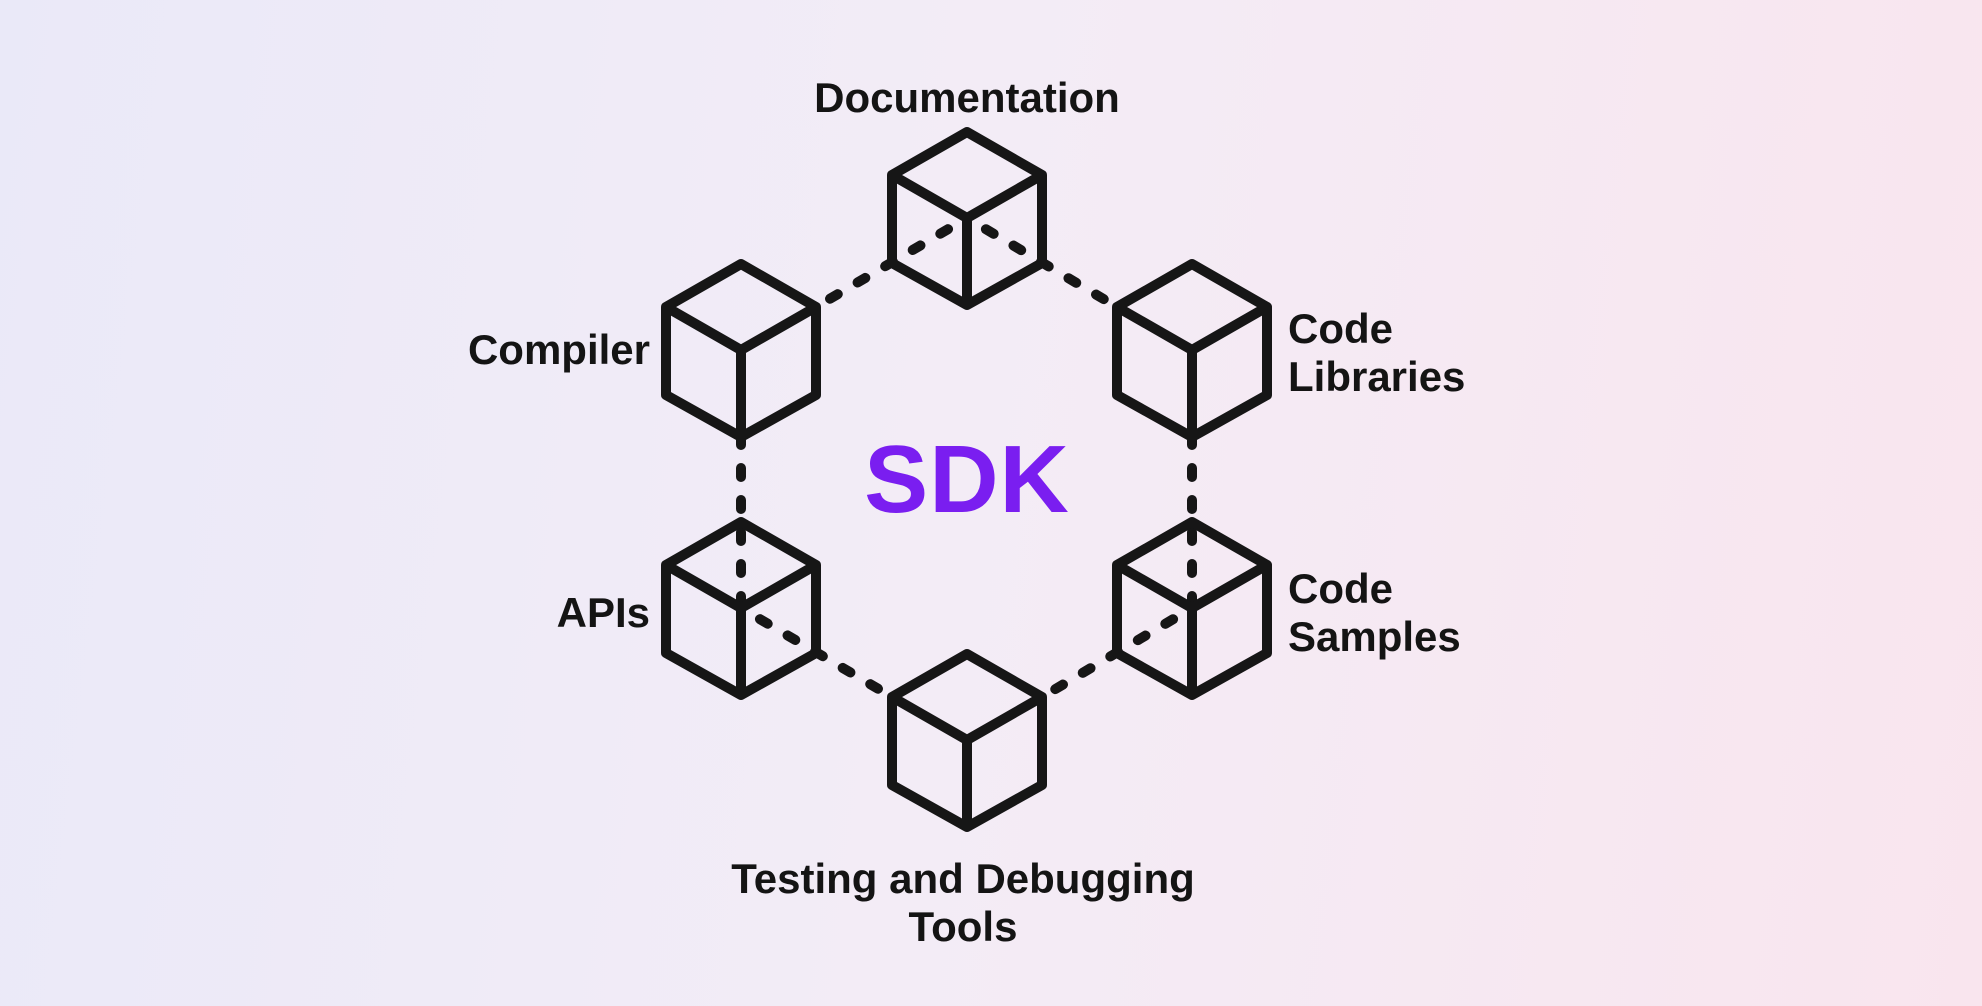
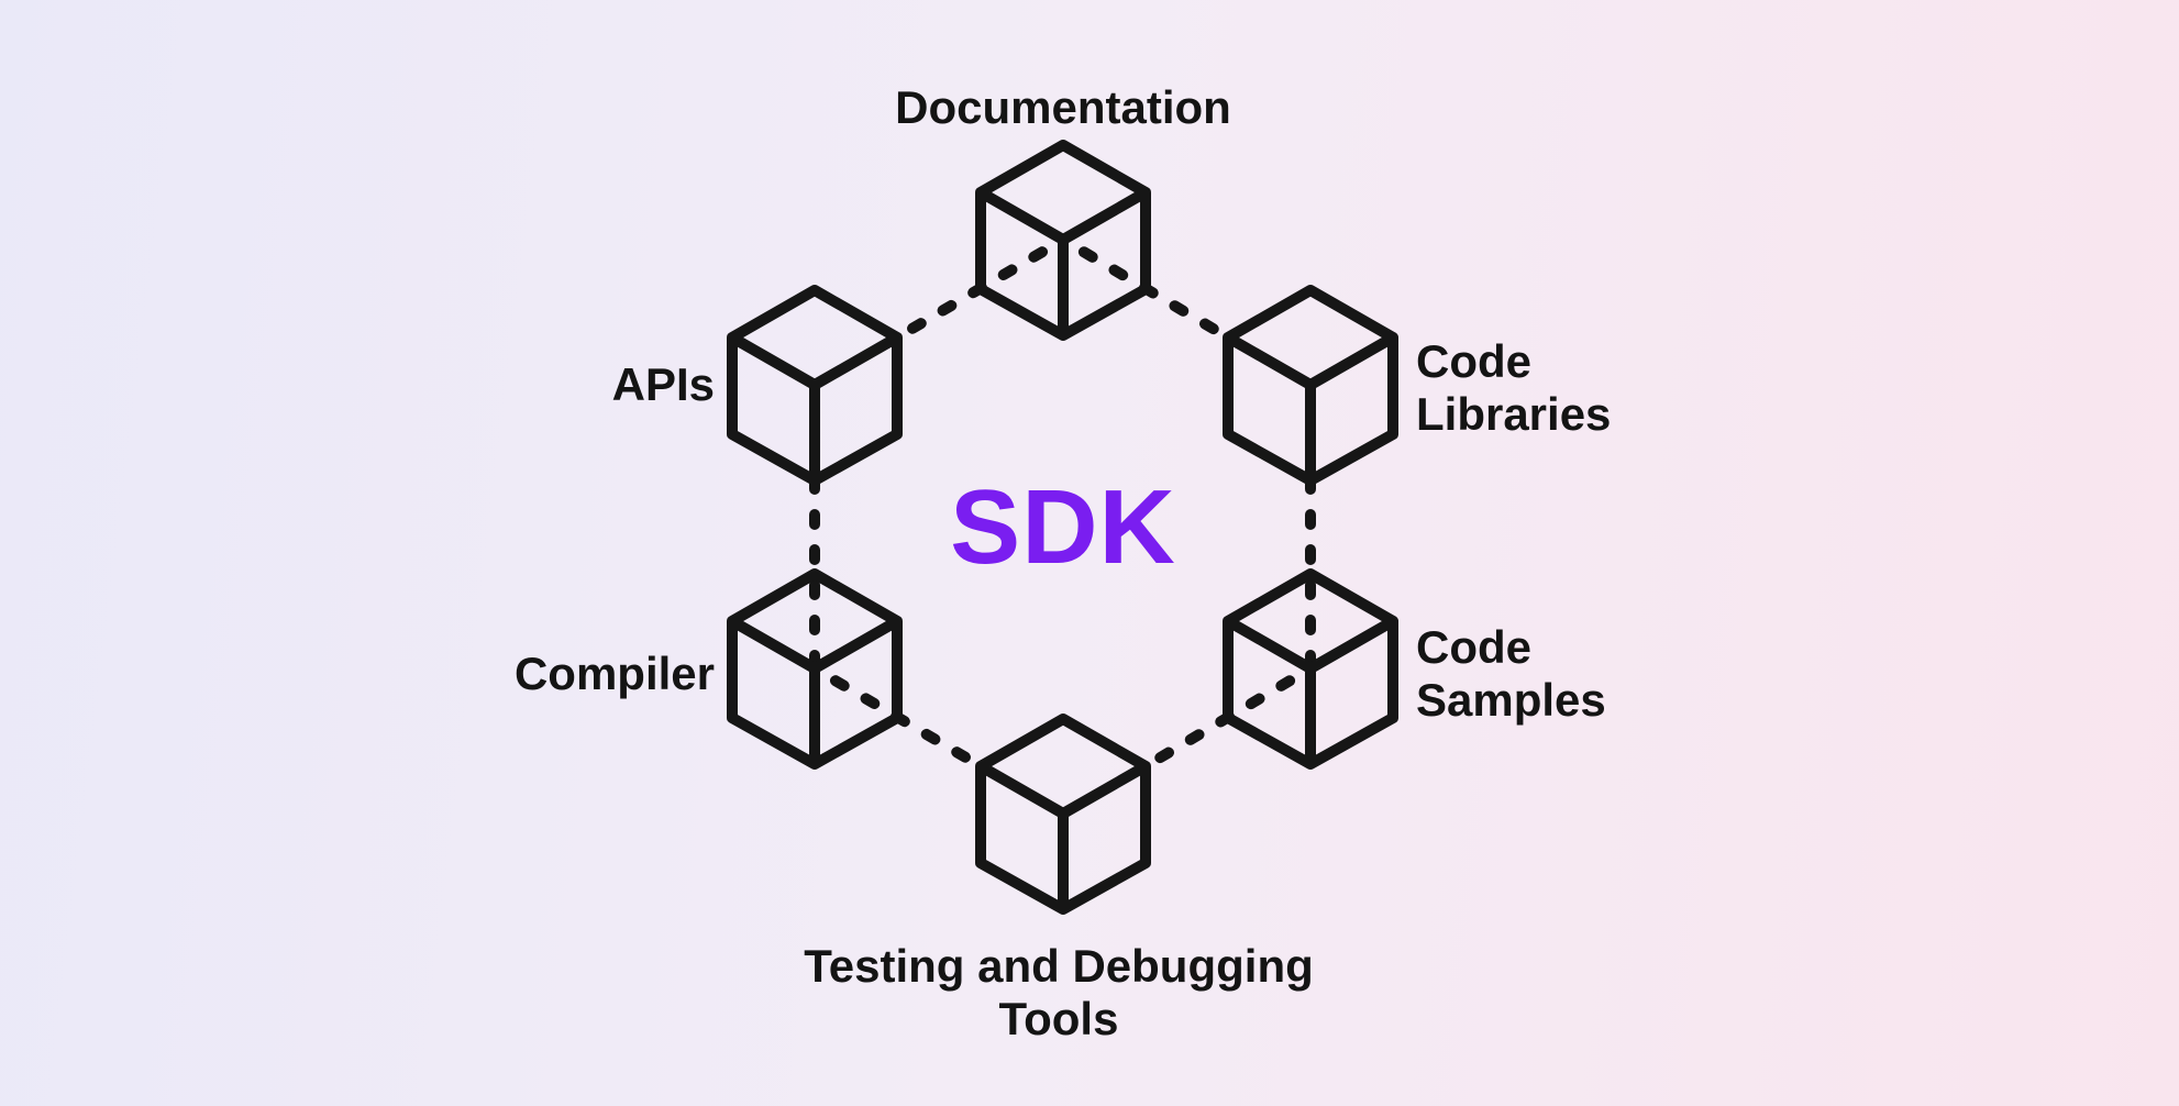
  SDK
  Documentation
- Compiler
+ APIs
  Code
  Libraries
- APIs
+ Compiler
  Code
  Samples
  Testing and Debugging
  Tools
